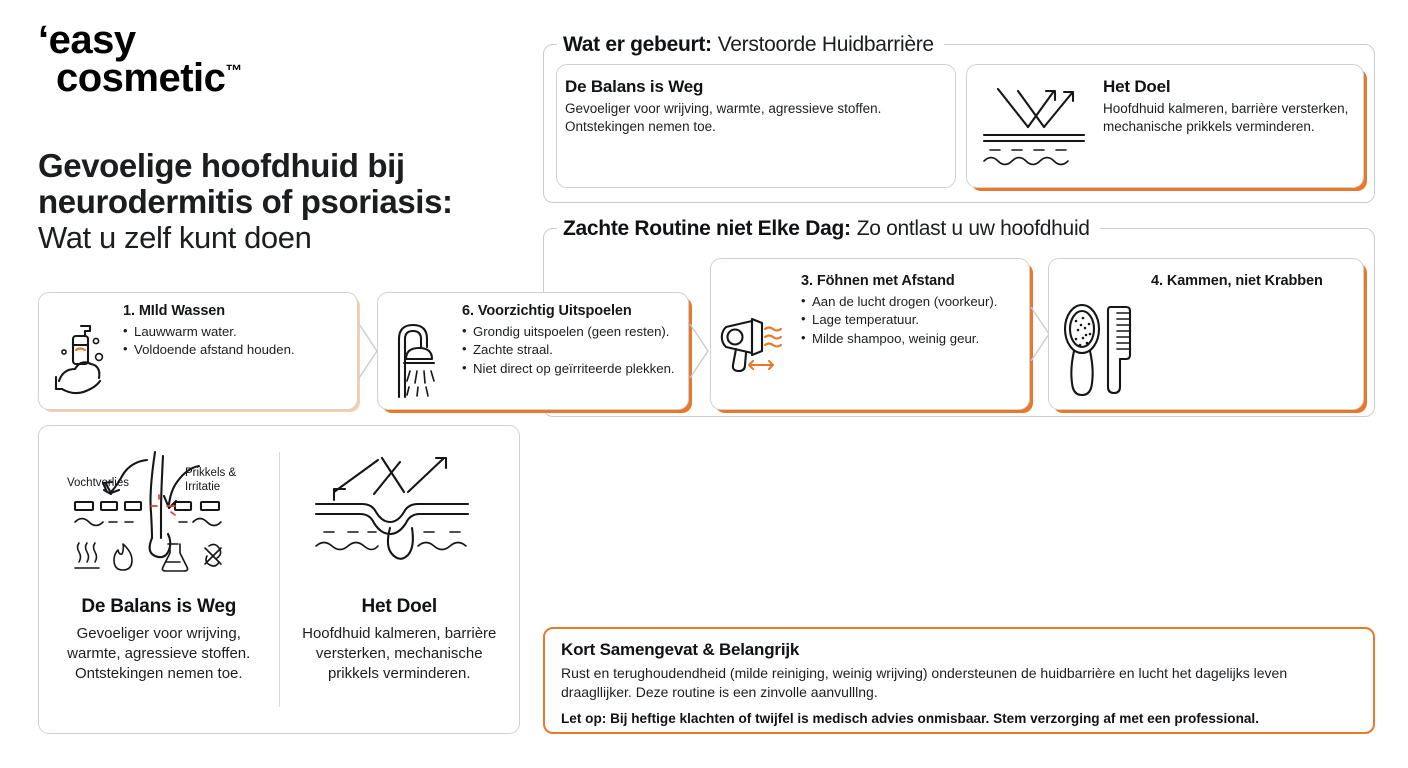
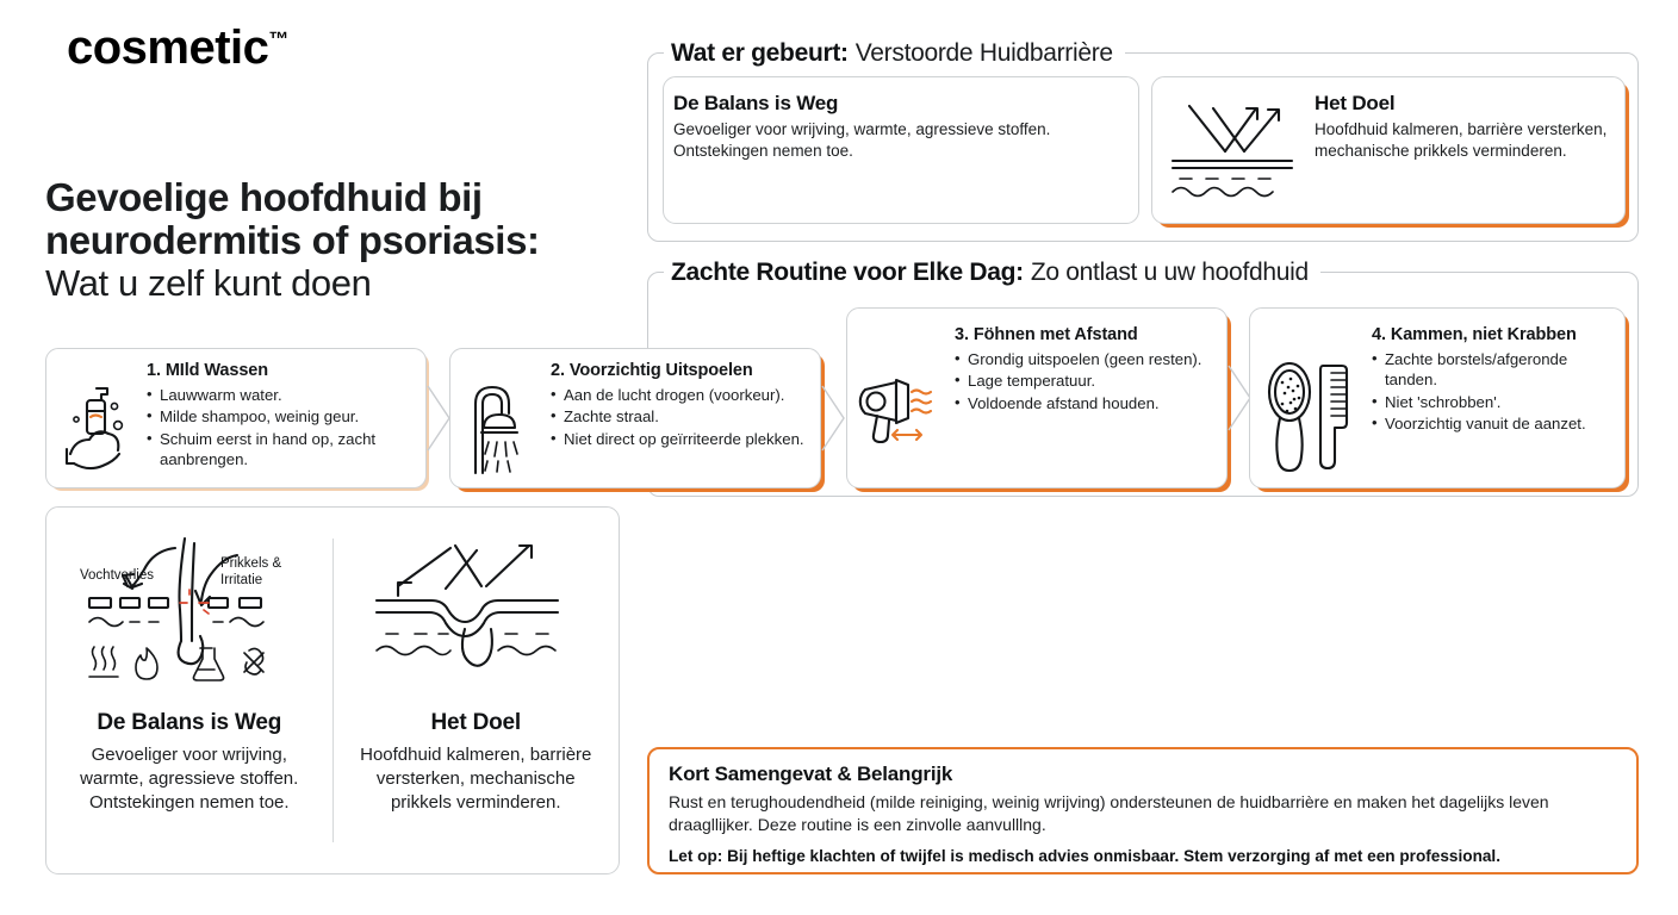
- ‘easy
  cosmetic™
  Gevoelige hoofdhuid bij
  neurodermitis of psoriasis:
  Wat u zelf kunt doen
  Wat er gebeurt:
  Verstoorde Huidbarrière
  De Balans is Weg
  Gevoeliger voor wrijving, warmte, agressieve stoffen. Ontstekingen nemen toe.
  Het Doel
  Hoofdhuid kalmeren, barrière versterken, mechanische prikkels verminderen.
- Zachte Routine niet Elke Dag:
+ Zachte Routine voor Elke Dag:
  Zo ontlast u uw hoofdhuid
  1. MIld Wassen
  Lauwwarm water.
- Voldoende afstand houden.
+ Milde shampoo, weinig geur.
+ Schuim eerst in hand op, zacht aanbrengen.
- 6. Voorzichtig Uitspoelen
+ 2. Voorzichtig Uitspoelen
- Grondig uitspoelen (geen resten).
+ Aan de lucht drogen (voorkeur).
  Zachte straal.
  Niet direct op geïrriteerde plekken.
  3. Föhnen met Afstand
- Aan de lucht drogen (voorkeur).
+ Grondig uitspoelen (geen resten).
  Lage temperatuur.
- Milde shampoo, weinig geur.
+ Voldoende afstand houden.
  4. Kammen, niet Krabben
+ Zachte borstels/afgeronde tanden.
+ Niet 'schrobben'.
+ Voorzichtig vanuit de aanzet.
  Kort Samengevat & Belangrijk
- Rust en terughoudendheid (milde reiniging, weinig wrijving) ondersteunen de huidbarrière en lucht het dagelijks leven draagllіjker. Deze routine is een zinvolle aanvulllng.
+ Rust en terughoudendheid (milde reiniging, weinig wrijving) ondersteunen de huidbarrière en maken het dagelijks leven draagllіjker. Deze routine is een zinvolle aanvulllng.
  Let op: Bij heftige klachten of twijfel is medisch advies onmisbaar. Stem verzorging af met een professional.
  Vochtvlies
  Prikkels &
  Irritatie
  De Balans is Weg
  Gevoeliger voor wrijving, warmte, agressieve stoffen. Ontstekingen nemen toe.
  Het Doel
  Hoofdhuid kalmeren, barrière versterken, mechanische prikkels verminderen.
